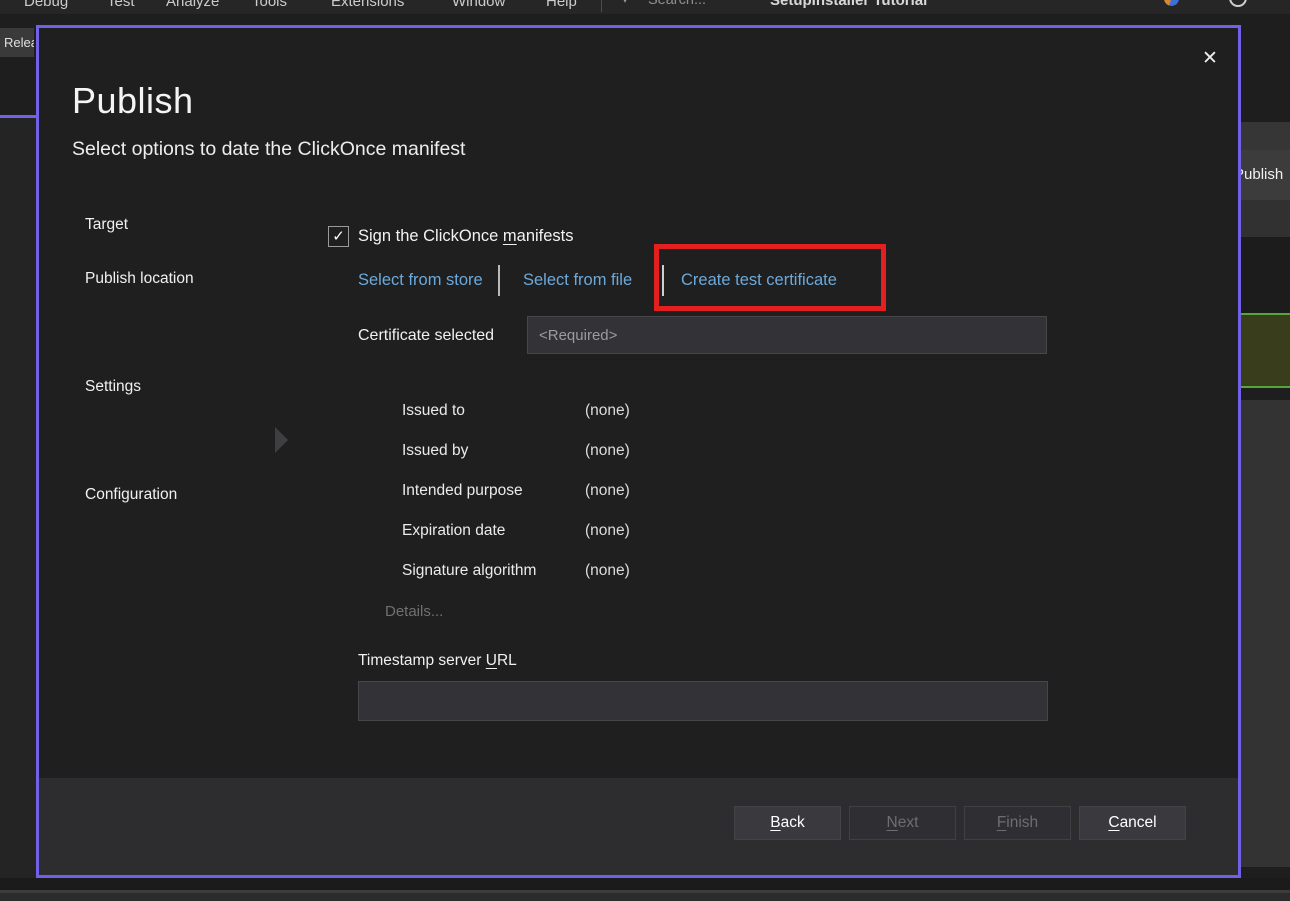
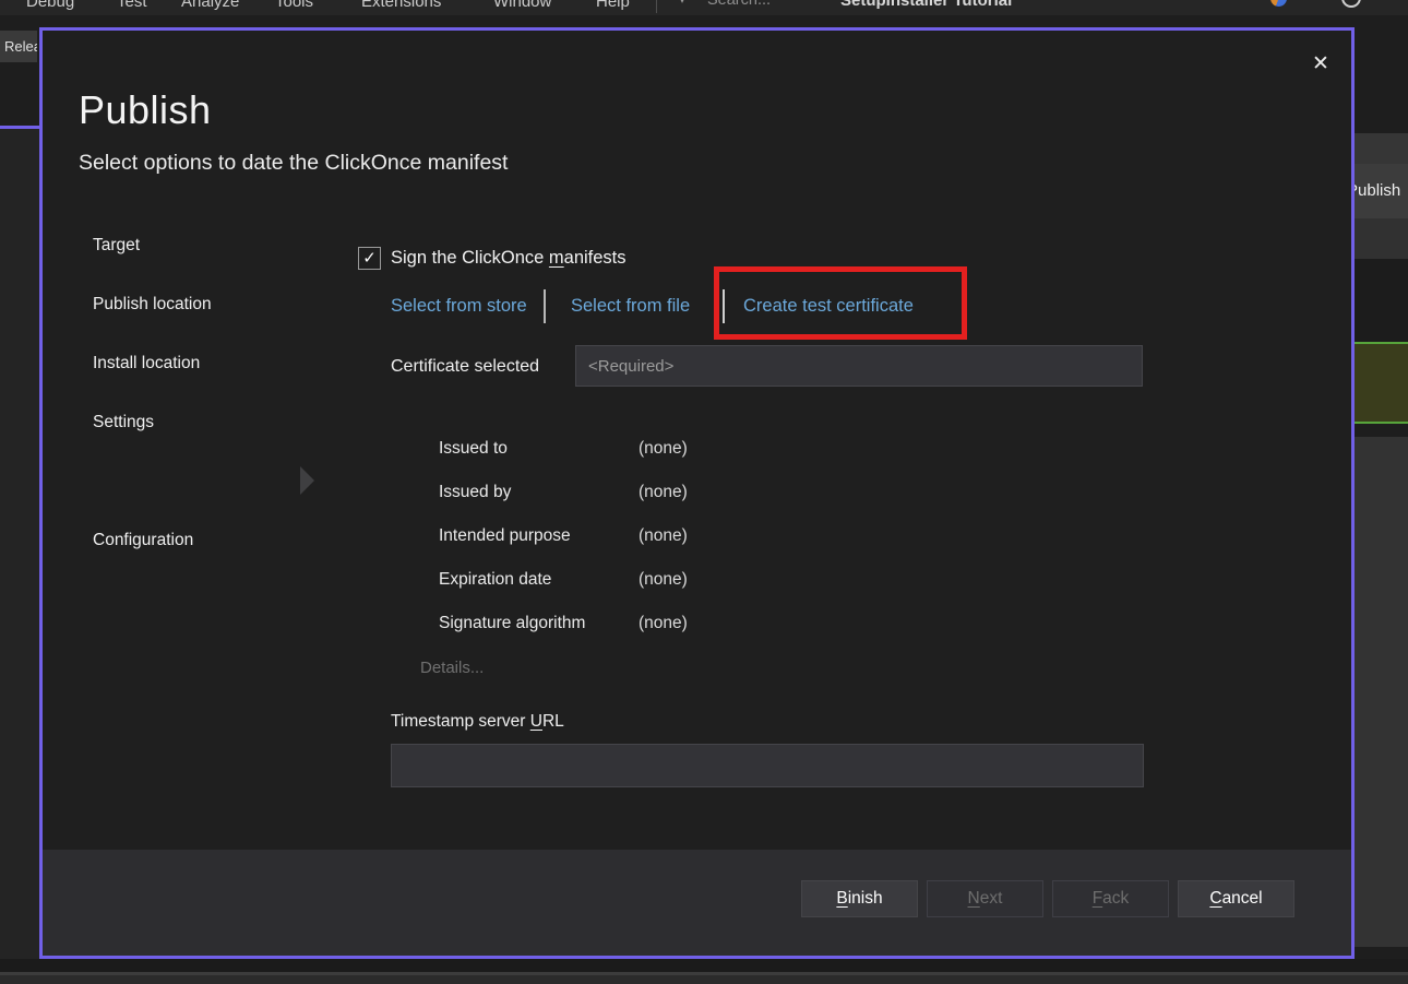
  Debug
  Test
  Analyze
  Tools
  Extensions
  Window
  Help
  Search...
  SetupInstaller Tutorial
  ublish
  ✕
  Publish
  Select options to date the ClickOnce manifest
  Target
  Publish location
+ Install location
  Settings
  Configuration
  ✓
  Sign the ClickOnce manifests
  Select from store
  Select from file
  Create test certificate
  Certificate selected
  <Required>
  Issued to
  (none)
  Issued by
  (none)
  Intended purpose
  (none)
  Expiration date
  (none)
  Signature algorithm
  (none)
  Details...
  Timestamp server URL
- Back
+ Binish
  Next
- Finish
+ Fack
  Cancel
